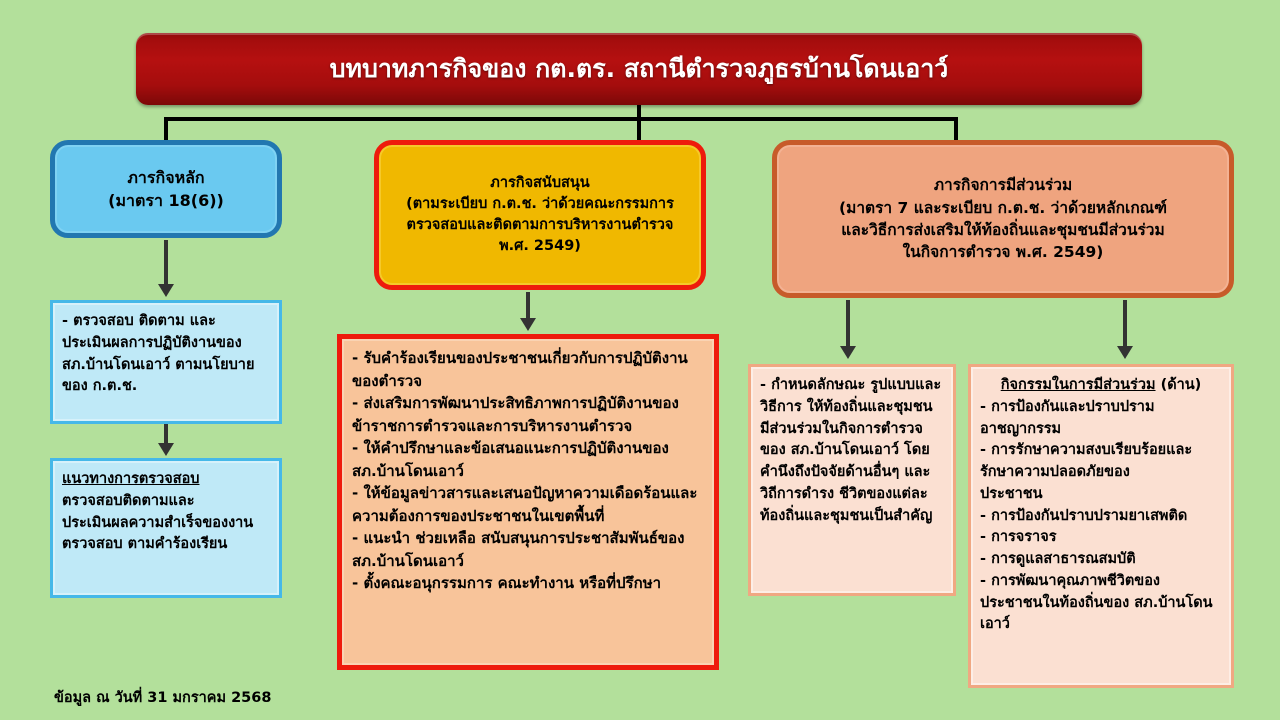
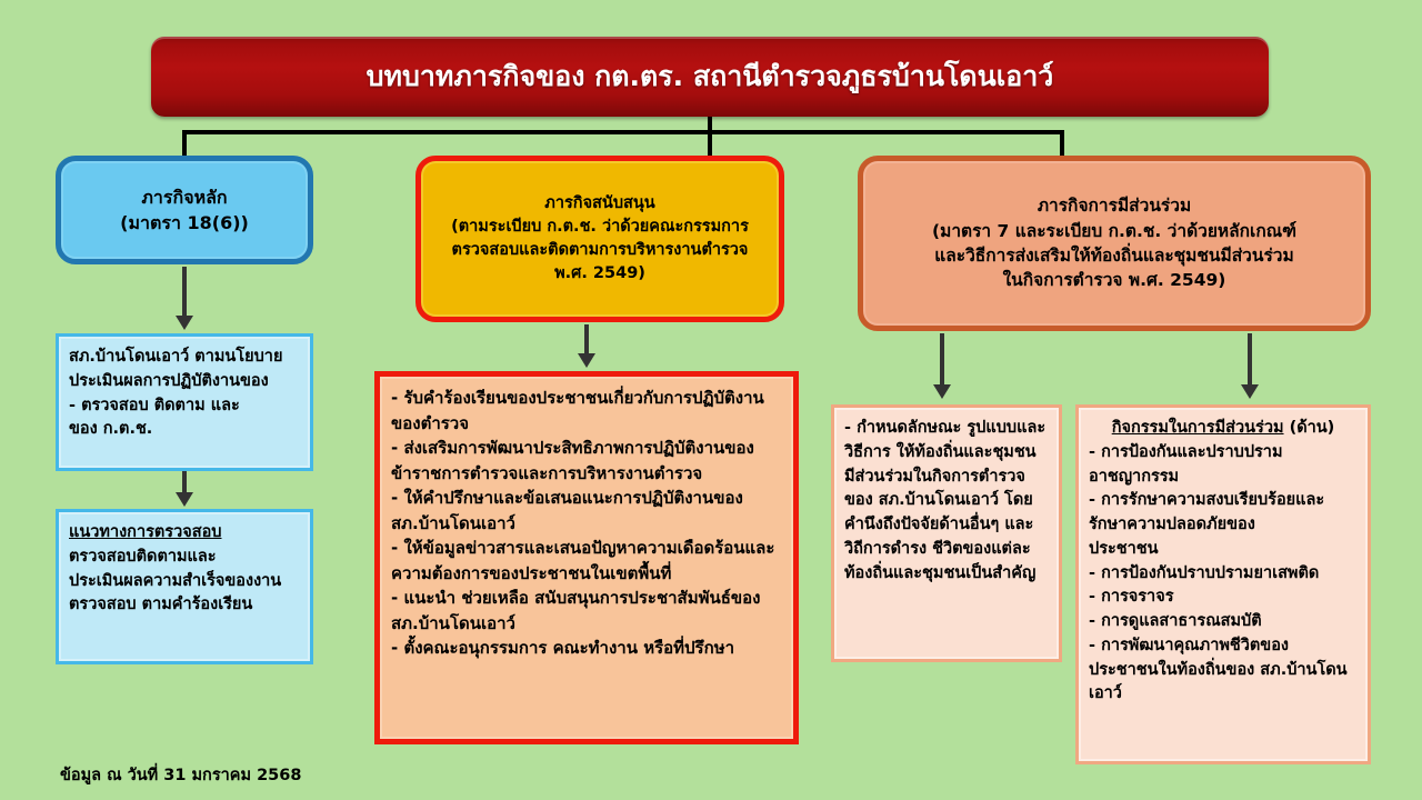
  บทบาทภารกิจของ กต.ตร. สถานีตำรวจภูธรบ้านโดนเอาว์
  ภารกิจหลัก
  (มาตรา 18(6))
  ภารกิจสนับสนุน
  (ตามระเบียบ ก.ต.ช. ว่าด้วยคณะกรรมการ
  ตรวจสอบและติดตามการบริหารงานตำรวจ
  พ.ศ. 2549)
  ภารกิจการมีส่วนร่วม
  (มาตรา 7 และระเบียบ ก.ต.ช. ว่าด้วยหลักเกณฑ์
  และวิธีการส่งเสริมให้ท้องถิ่นและชุมชนมีส่วนร่วม
  ในกิจการตำรวจ พ.ศ. 2549)
- - ตรวจสอบ ติดตาม และ
+ สภ.บ้านโดนเอาว์ ตามนโยบาย
  ประเมินผลการปฏิบัติงานของ
- สภ.บ้านโดนเอาว์ ตามนโยบาย
+ - ตรวจสอบ ติดตาม และ
  ของ ก.ต.ช.
  แนวทางการตรวจสอบ
  ตรวจสอบติดตามและ
  ประเมินผลความสำเร็จของงาน
  ตรวจสอบ ตามคำร้องเรียน
  - รับคำร้องเรียนของประชาชนเกี่ยวกับการปฏิบัติงานของตำรวจ
  - ส่งเสริมการพัฒนาประสิทธิภาพการปฏิบัติงานของข้าราชการตำรวจและการบริหารงานตำรวจ
  - ให้คำปรึกษาและข้อเสนอแนะการปฏิบัติงานของ สภ.บ้านโดนเอาว์
  - ให้ข้อมูลข่าวสารและเสนอปัญหาความเดือดร้อนและความต้องการของประชาชนในเขตพื้นที่
  - แนะนำ ช่วยเหลือ สนับสนุนการประชาสัมพันธ์ของ สภ.บ้านโดนเอาว์
  - ตั้งคณะอนุกรรมการ คณะทำงาน หรือที่ปรึกษา
  - กำหนดลักษณะ รูปแบบและวิธีการ ให้ท้องถิ่นและชุมชน มีส่วนร่วมในกิจการตำรวจของ สภ.บ้านโดนเอาว์ โดยคำนึงถึงปัจจัยด้านอื่นๆ และวิถีการดำรง ชีวิตของแต่ละท้องถิ่นและชุมชนเป็นสำคัญ
  กิจกรรมในการมีส่วนร่วม (ด้าน)
  - การป้องกันและปราบปรามอาชญากรรม
  - การรักษาความสงบเรียบร้อยและรักษาความปลอดภัยของ
  ประชาชน
  - การป้องกันปราบปรามยาเสพติด
  - การจราจร
  - การดูแลสาธารณสมบัติ
  - การพัฒนาคุณภาพชีวิตของประชาชนในท้องถิ่นของ สภ.บ้านโดนเอาว์
  ข้อมูล ณ วันที่ 31 มกราคม 2568
